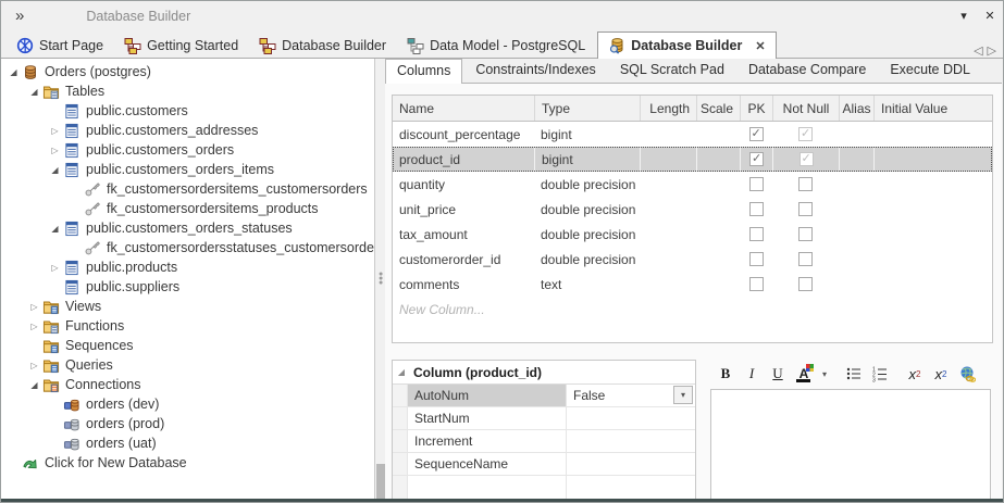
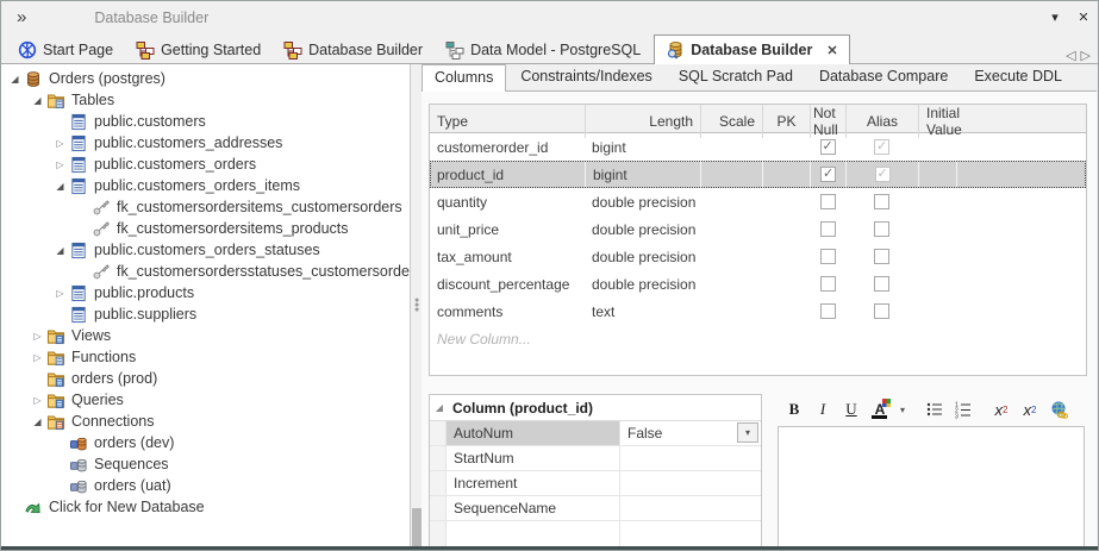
  »
  Database Builder
  ▾
  ✕
  Start Page
  Getting Started
  Database Builder
  Data Model - PostgreSQL
  Database Builder
  ✕
  ◁
  ▷
  ◢
  Orders (postgres)
  ◢
  Tables
  public.customers
  ▷
  public.customers_addresses
  ▷
  public.customers_orders
  ◢
  public.customers_orders_items
  fk_customersordersitems_customersorders
  fk_customersordersitems_products
  ◢
  public.customers_orders_statuses
  fk_customersordersstatuses_customersorde
  ▷
  public.products
  public.suppliers
  ▷
  Views
  ▷
  Functions
- Sequences
+ orders (prod)
  ▷
  Queries
  ◢
  Connections
  orders (dev)
- orders (prod)
+ Sequences
  orders (uat)
  Click for New Database
  Columns
  Constraints/Indexes
  SQL Scratch Pad
  Database Compare
  Execute DDL
- Name
  Type
  Length
  Scale
  PK
  Not Null
  Alias
  Initial Value
- discount_percentage
+ customerorder_id
  bigint
  product_id
  bigint
  quantity
  double precision
  unit_price
  double precision
  tax_amount
  double precision
- customerorder_id
+ discount_percentage
  double precision
  comments
  text
  New Column...
  ◢
  Column (product_id)
  AutoNum
  False
  ▾
  StartNum
  Increment
  SequenceName
  B
  I
  U
  A
  ▾
  x
  2
  x
  2
